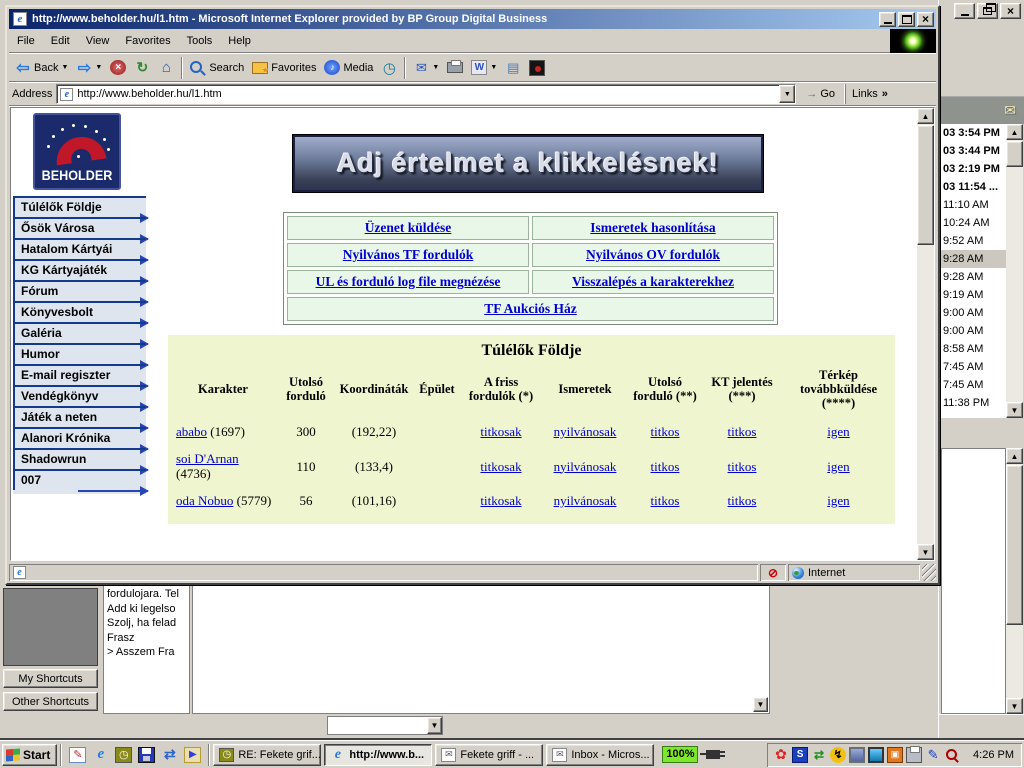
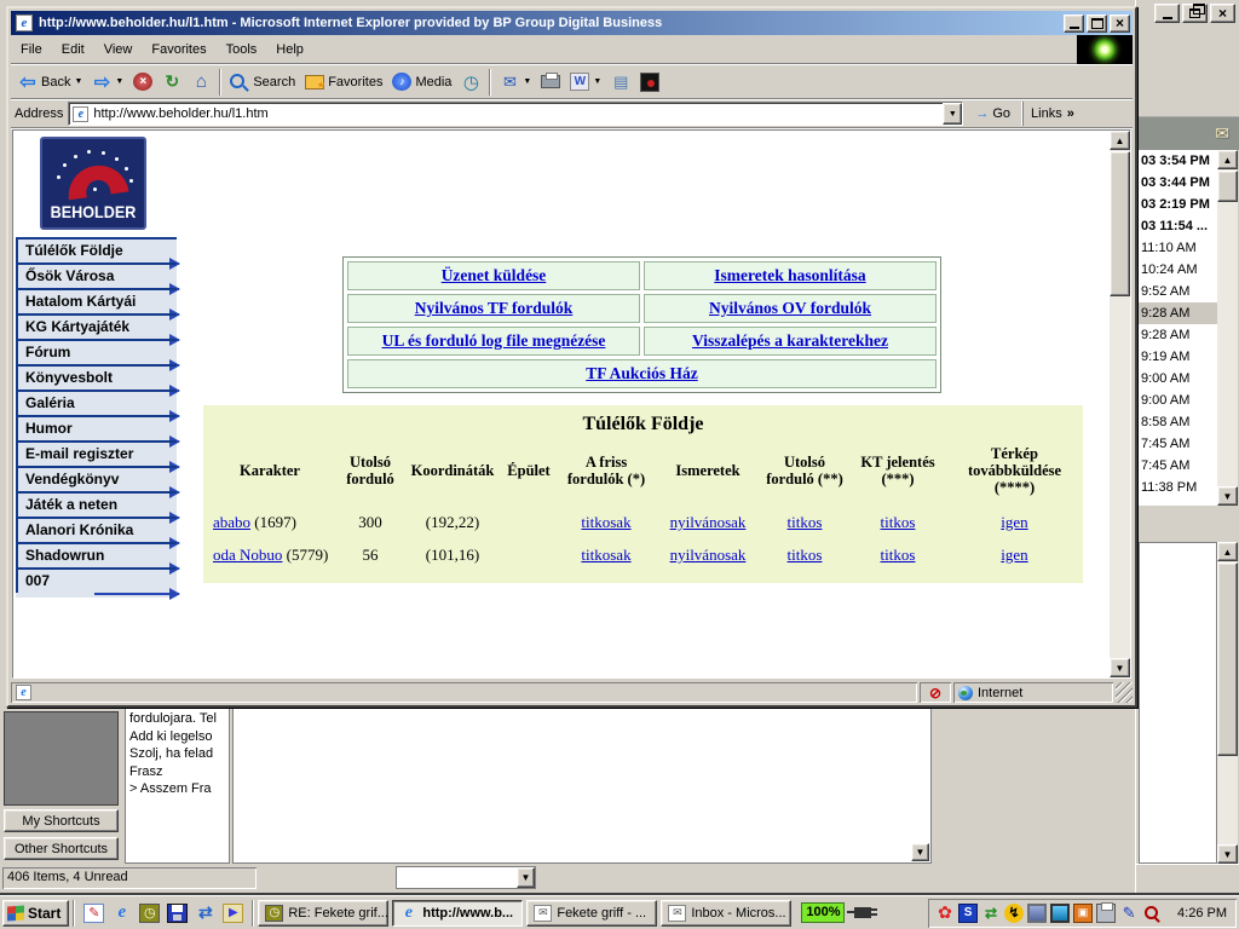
  ×
  ✉
  03 3:54 PM
  03 3:44 PM
  03 2:19 PM
  03 11:54 ...
  11:10 AM
  10:24 AM
  9:52 AM
  9:28 AM
  9:28 AM
  9:19 AM
  9:00 AM
  9:00 AM
  8:58 AM
  7:45 AM
  7:45 AM
  11:38 PM
  ▲
  ▼
  ▲
  ▼
  My Shortcuts
  Other Shortcuts
  fordulojara. Tel
  Add ki legelso
  Szolj, ha felad
  Frasz
  > Asszem Fra
  ▼
+ 406 Items, 4 Unread
  ▼
  e
  http://www.beholder.hu/l1.htm - Microsoft Internet Explorer provided by BP Group Digital Business
  ×
  File
  Edit
  View
  Favorites
  Tools
  Help
  ⇦
  Back
  ⇨
  ×
  ↻
  ⌂
  Search
  Favorites
  ♪
  Media
  ◷
  ✉
  W
  ▤
  Address
  e
  http://www.beholder.hu/l1.htm
  →
  Go
  Links
  »
  BEHOLDER
  Túlélők Földje
  Ősök Városa
  Hatalom Kártyái
  KG Kártyajáték
  Fórum
  Könyvesbolt
  Galéria
  Humor
  E-mail regiszter
  Vendégkönyv
  Játék a neten
  Alanori Krónika
  Shadowrun
  007
- Adj értelmet a klikkelésnek!
  Üzenet küldése	Ismeretek hasonlítása
  Nyilvános TF fordulók	Nyilvános OV fordulók
  UL és forduló log file megnézése	Visszalépés a karakterekhez
  TF Aukciós Ház
  Túlélők Földje
  	Karakter	Utolsó forduló	Koordináták	Épület	A friss fordulók (*)	Ismeretek	Utolsó forduló (**)	KT jelentés (***)	Térkép továbbküldése (****)
  ababo (1697)	300	(192,22)		titkosak	nyilvánosak	titkos	titkos	igen
- soi D'Arnan (4736)	110	(133,4)		titkosak	nyilvánosak	titkos	titkos	igen
  oda Nobuo (5779)	56	(101,16)		titkosak	nyilvánosak	titkos	titkos	igen
  ▲
  ▼
  e
  ⊘
  Internet
  Start
  ✎
  e
  ◷
  ⇄
  ▶
  ◷
  RE: Fekete grif...
  e
  http://www.b...
  ✉
  Fekete griff - ...
  ✉
  Inbox - Micros...
  100%
  ✿
  S
  ⇄
  ↯
  ▣
  ✎
  4:26 PM
